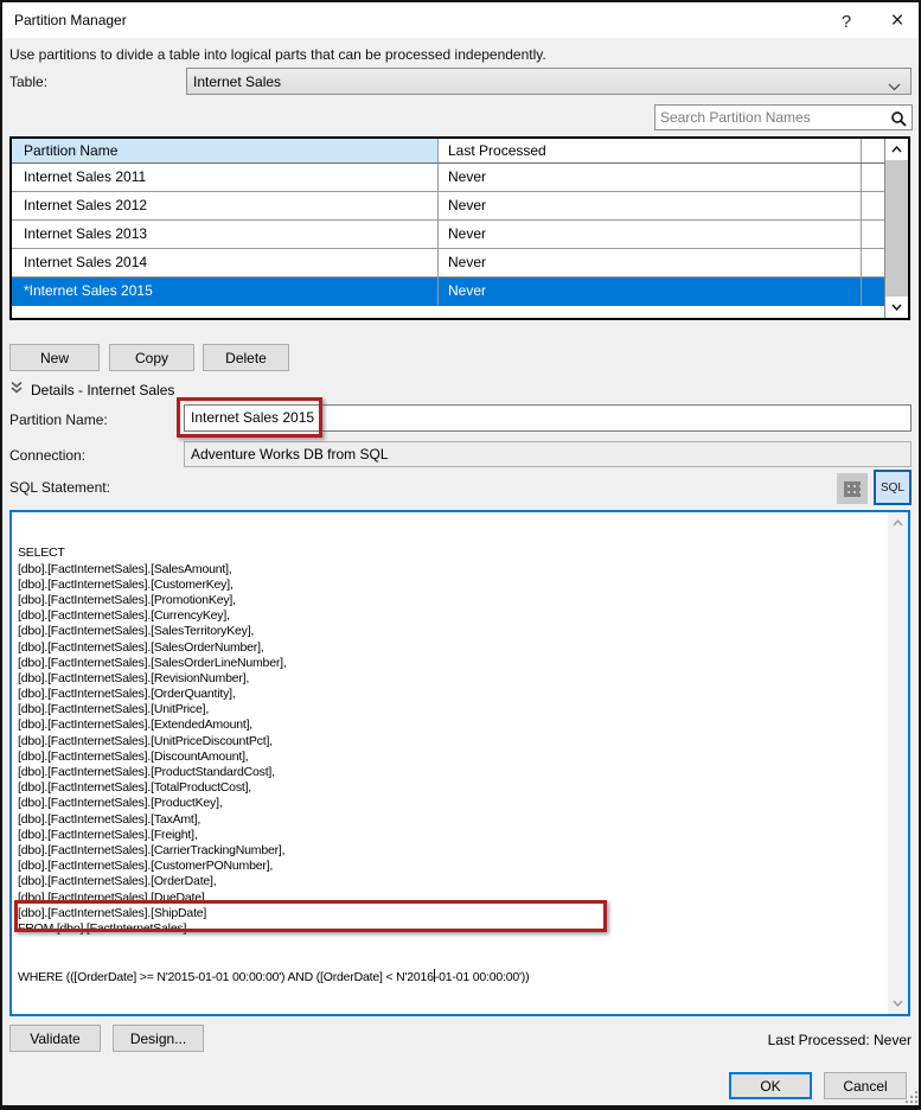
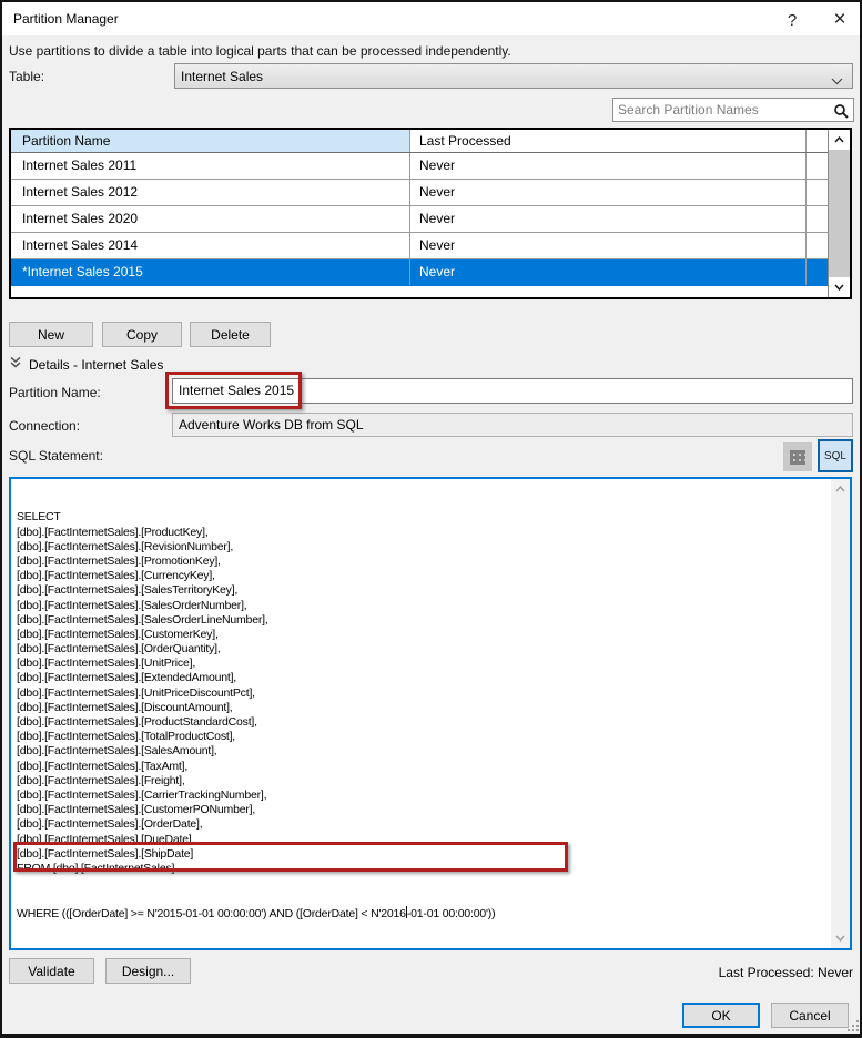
  Partition Manager
  ?
  ×
  Use partitions to divide a table into logical parts that can be processed independently.
  Table:
  Internet Sales
  Search Partition Names
  Partition Name
  Last Processed
  Internet Sales 2011
  Never
  Internet Sales 2012
  Never
- Internet Sales 2013
+ Internet Sales 2020
  Never
  Internet Sales 2014
  Never
  *Internet Sales 2015
  Never
  New
  Copy
  Delete
  Details - Internet Sales
  Partition Name:
  Internet Sales 2015
  Connection:
  Adventure Works DB from SQL
  SQL Statement:
  SQL
  SELECT
- [dbo].[FactInternetSales].[SalesAmount],
+ [dbo].[FactInternetSales].[ProductKey],
- [dbo].[FactInternetSales].[CustomerKey],
+ [dbo].[FactInternetSales].[RevisionNumber],
  [dbo].[FactInternetSales].[PromotionKey],
  [dbo].[FactInternetSales].[CurrencyKey],
  [dbo].[FactInternetSales].[SalesTerritoryKey],
  [dbo].[FactInternetSales].[SalesOrderNumber],
  [dbo].[FactInternetSales].[SalesOrderLineNumber],
- [dbo].[FactInternetSales].[RevisionNumber],
+ [dbo].[FactInternetSales].[CustomerKey],
  [dbo].[FactInternetSales].[OrderQuantity],
  [dbo].[FactInternetSales].[UnitPrice],
  [dbo].[FactInternetSales].[ExtendedAmount],
  [dbo].[FactInternetSales].[UnitPriceDiscountPct],
  [dbo].[FactInternetSales].[DiscountAmount],
  [dbo].[FactInternetSales].[ProductStandardCost],
  [dbo].[FactInternetSales].[TotalProductCost],
- [dbo].[FactInternetSales].[ProductKey],
+ [dbo].[FactInternetSales].[SalesAmount],
  [dbo].[FactInternetSales].[TaxAmt],
  [dbo].[FactInternetSales].[Freight],
  [dbo].[FactInternetSales].[CarrierTrackingNumber],
  [dbo].[FactInternetSales].[CustomerPONumber],
  [dbo].[FactInternetSales].[OrderDate],
  [dbo].[FactInternetSales].[DueDate],
  [dbo].[FactInternetSales].[ShipDate]
  FROM [dbo].[FactInternetSales]
  WHERE (([OrderDate] >= N'2015-01-01 00:00:00') AND ([OrderDate] < N'2016-01-01 00:00:00'))
  Validate
  Design...
  Last Processed: Never
  OK
  Cancel
